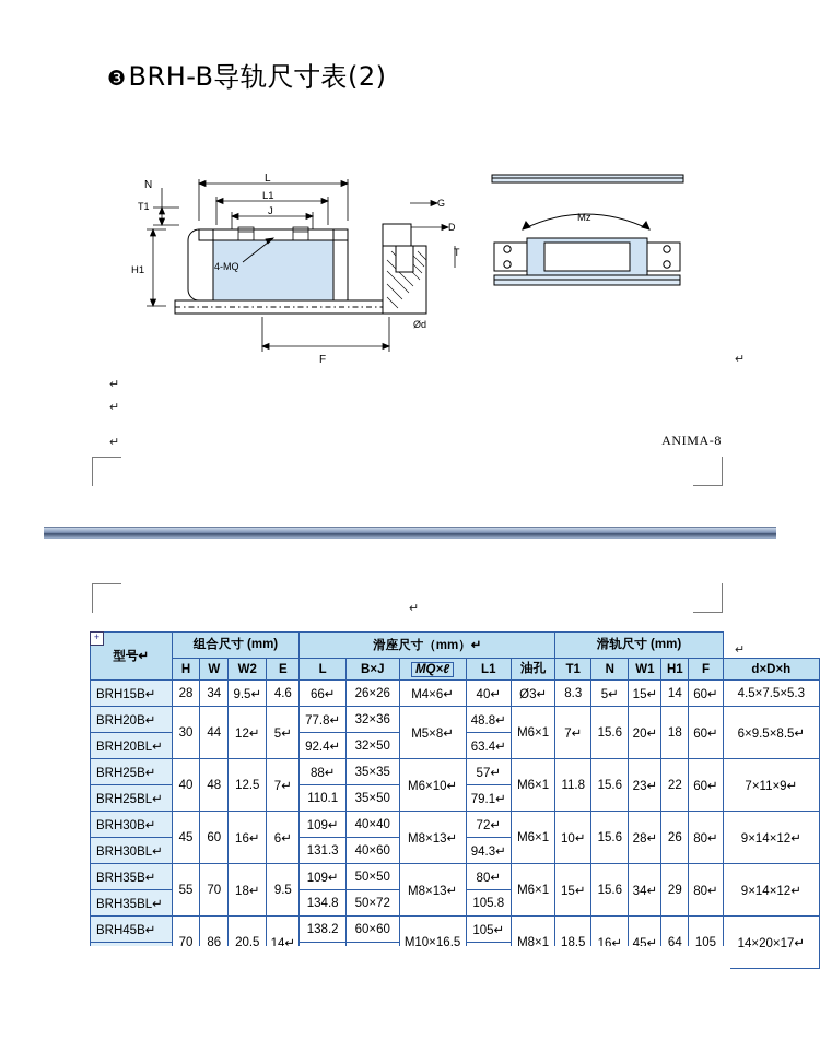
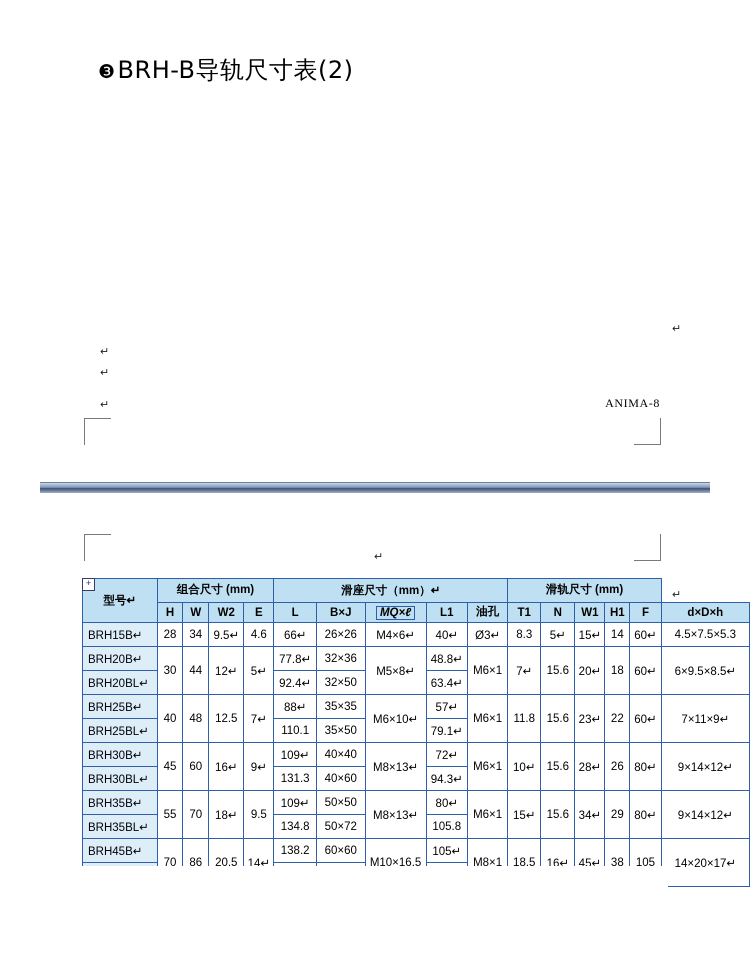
  ❸
  BRH-B导轨尺寸表(2)
- 4-MQ
- G
- D
- T
- Ød
- F
- L
- L1
- J
- N
- T1
- H1
- Mz
  ↵
  ↵
  ↵
  ↵
  ↵
  ↵
  ANIMA-8
  +
  型号↵	组合尺寸 (mm)	滑座尺寸（mm）↵	滑轨尺寸 (mm)
  H	W	W2	E	L	B×J	MQ×ℓ	L1	油孔	T1	N	W1	H1	F	d×D×h
  BRH15B↵	28	34	9.5↵	4.6	66↵	26×26	M4×6↵	40↵	Ø3↵	8.3	5↵	15↵	14	60↵	4.5×7.5×5.3
  BRH20B↵	30	44	12↵	5↵	77.8↵	32×36	M5×8↵	48.8↵	M6×1	7↵	15.6	20↵	18	60↵	6×9.5×8.5↵
  BRH20BL↵	92.4↵	32×50	63.4↵
  BRH25B↵	40	48	12.5	7↵	88↵	35×35	M6×10↵	57↵	M6×1	11.8	15.6	23↵	22	60↵	7×11×9↵
  BRH25BL↵	110.1	35×50	79.1↵
- BRH30B↵	45	60	16↵	6↵	109↵	40×40	M8×13↵	72↵	M6×1	10↵	15.6	28↵	26	80↵	9×14×12↵
+ BRH30B↵	45	60	16↵	9↵	109↵	40×40	M8×13↵	72↵	M6×1	10↵	15.6	28↵	26	80↵	9×14×12↵
  BRH30BL↵	131.3	40×60	94.3↵
  BRH35B↵	55	70	18↵	9.5	109↵	50×50	M8×13↵	80↵	M6×1	15↵	15.6	34↵	29	80↵	9×14×12↵
  BRH35BL↵	134.8	50×72	105.8
- BRH45B↵	70	86	20.5	14↵	138.2	60×60	M10×16.5	105↵	M8×1	18.5	16↵	45↵	64	105	14×20×17↵
+ BRH45B↵	70	86	20.5	14↵	138.2	60×60	M10×16.5	105↵	M8×1	18.5	16↵	45↵	38	105	14×20×17↵
